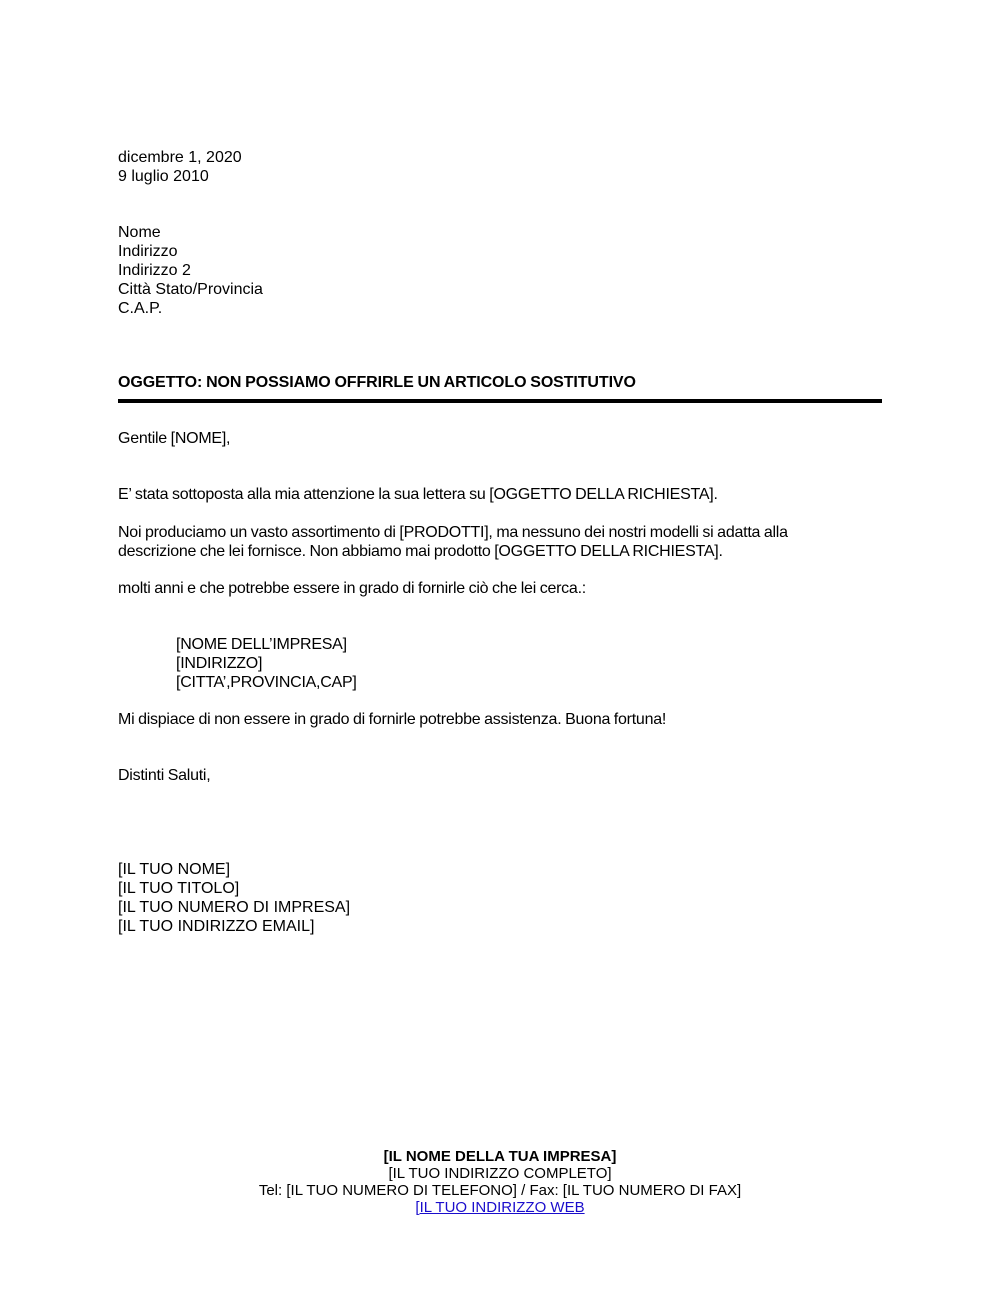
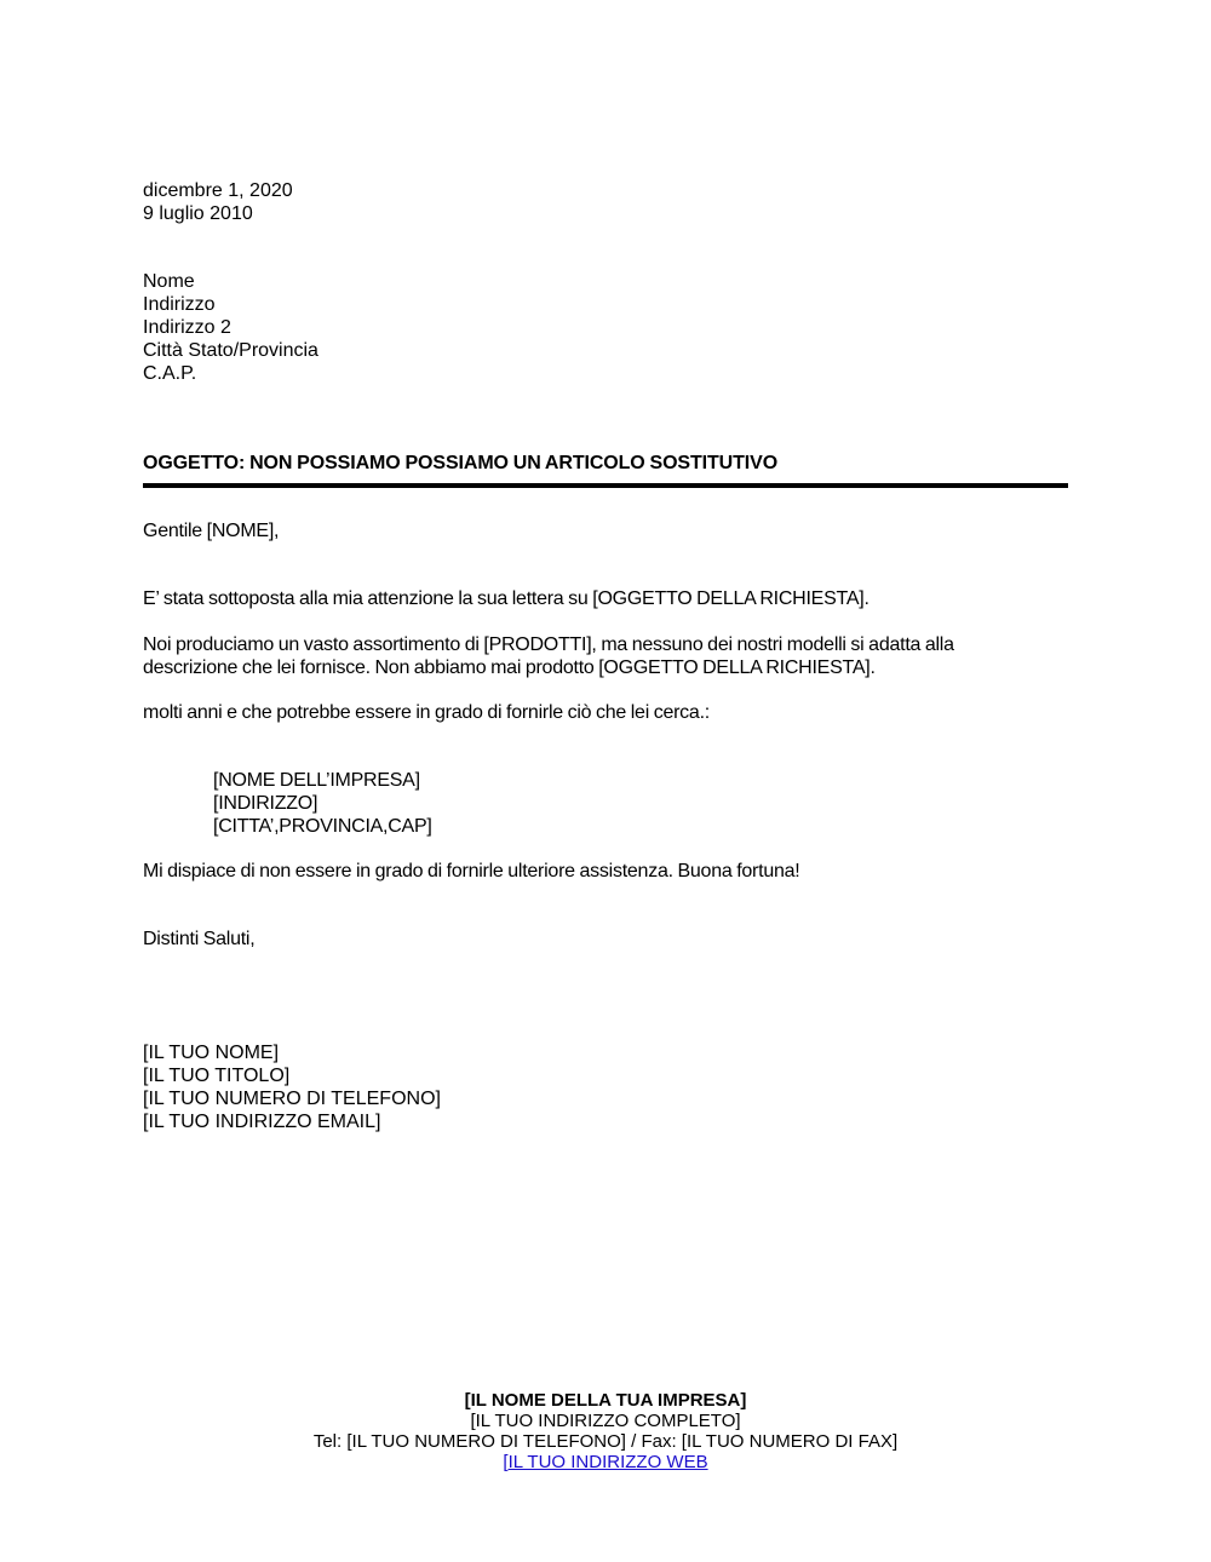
  dicembre 1, 2020
  9 luglio 2010
  Nome
  Indirizzo
  Indirizzo 2
  Città Stato/Provincia
  C.A.P.
- OGGETTO: NON POSSIAMO OFFRIRLE UN ARTICOLO SOSTITUTIVO
+ OGGETTO: NON POSSIAMO POSSIAMO UN ARTICOLO SOSTITUTIVO
  Gentile [NOME],
  E’ stata sottoposta alla mia attenzione la sua lettera su [OGGETTO DELLA RICHIESTA].
  Noi produciamo un vasto assortimento di [PRODOTTI], ma nessuno dei nostri modelli si adatta alla
  descrizione che lei fornisce. Non abbiamo mai prodotto [OGGETTO DELLA RICHIESTA].
  molti anni e che potrebbe essere in grado di fornirle ciò che lei cerca.:
  [NOME DELL’IMPRESA]
  [INDIRIZZO]
  [CITTA’,PROVINCIA,CAP]
- Mi dispiace di non essere in grado di fornirle potrebbe assistenza. Buona fortuna!
+ Mi dispiace di non essere in grado di fornirle ulteriore assistenza. Buona fortuna!
  Distinti Saluti,
  [IL TUO NOME]
  [IL TUO TITOLO]
- [IL TUO NUMERO DI IMPRESA]
+ [IL TUO NUMERO DI TELEFONO]
  [IL TUO INDIRIZZO EMAIL]
  [IL NOME DELLA TUA IMPRESA]
  [IL TUO INDIRIZZO COMPLETO]
  Tel: [IL TUO NUMERO DI TELEFONO] / Fax: [IL TUO NUMERO DI FAX]
  [IL TUO INDIRIZZO WEB
